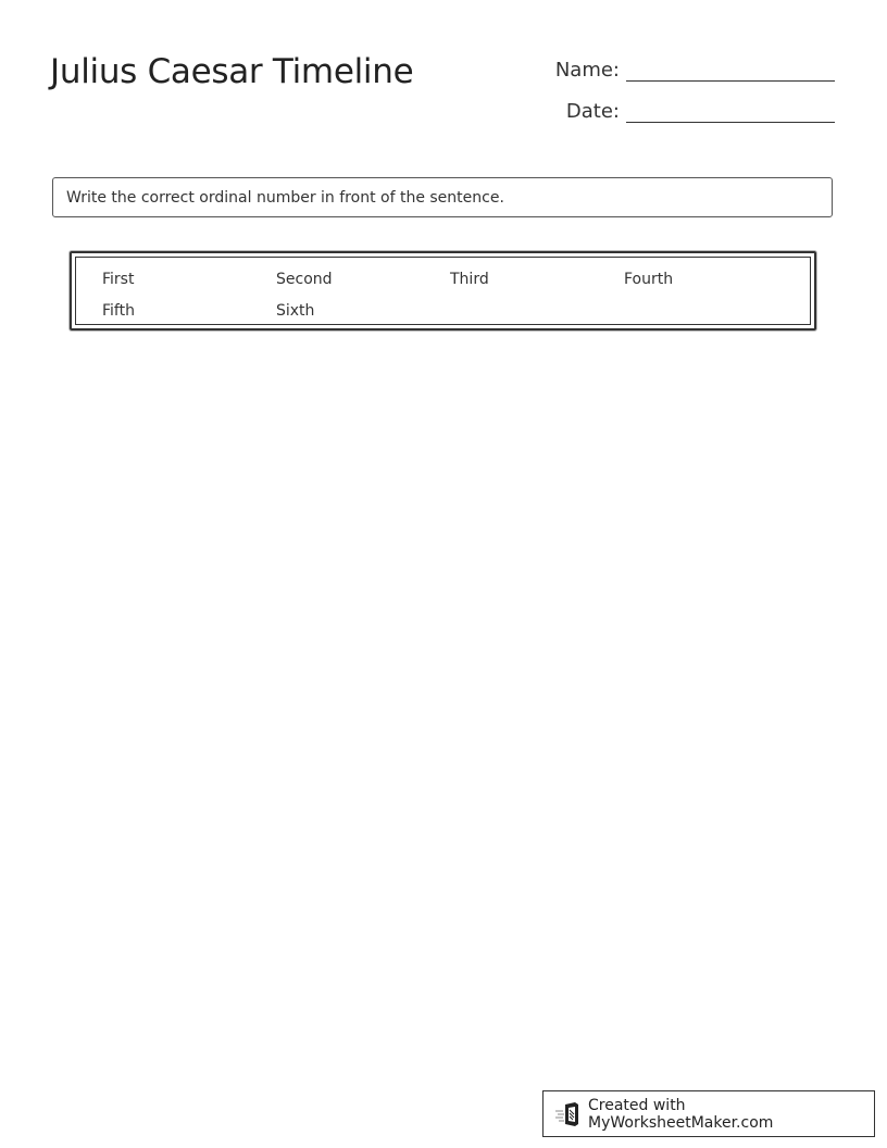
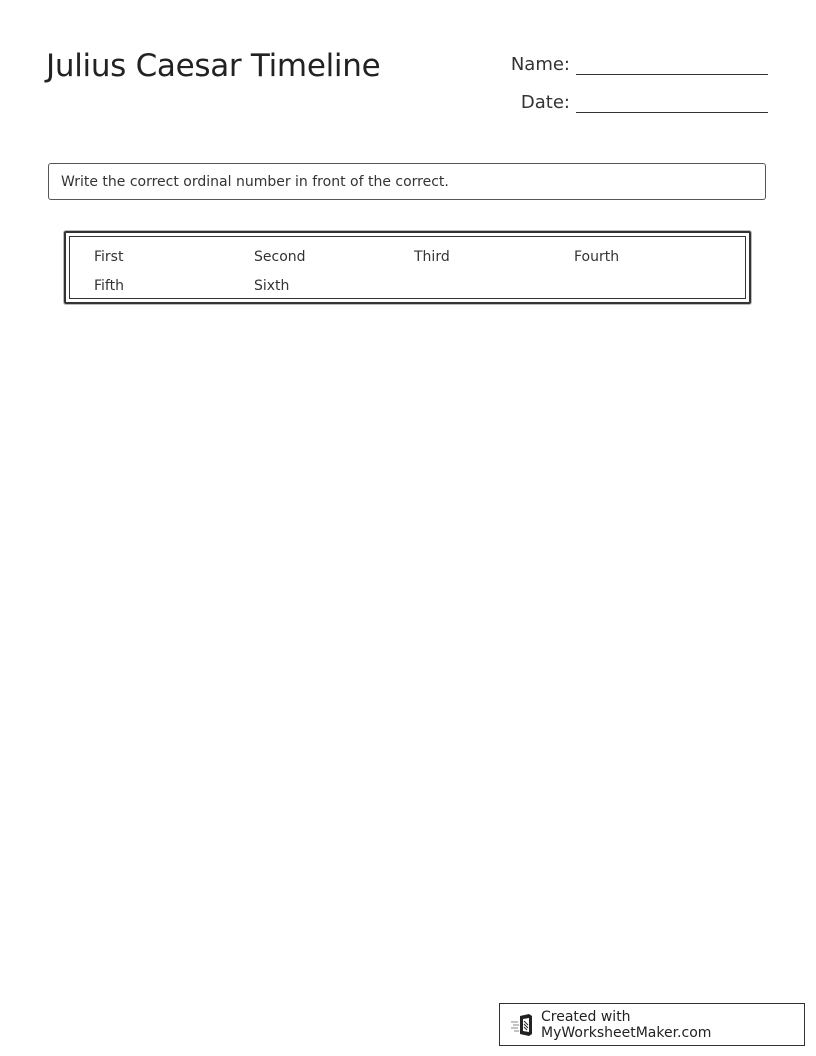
  Julius Caesar Timeline
  Name:
  Date:
- Write the correct ordinal number in front of the sentence.
+ Write the correct ordinal number in front of the correct.
  First
  Second
  Third
  Fourth
  Fifth
  Sixth
  Created with MyWorksheetMaker.com
